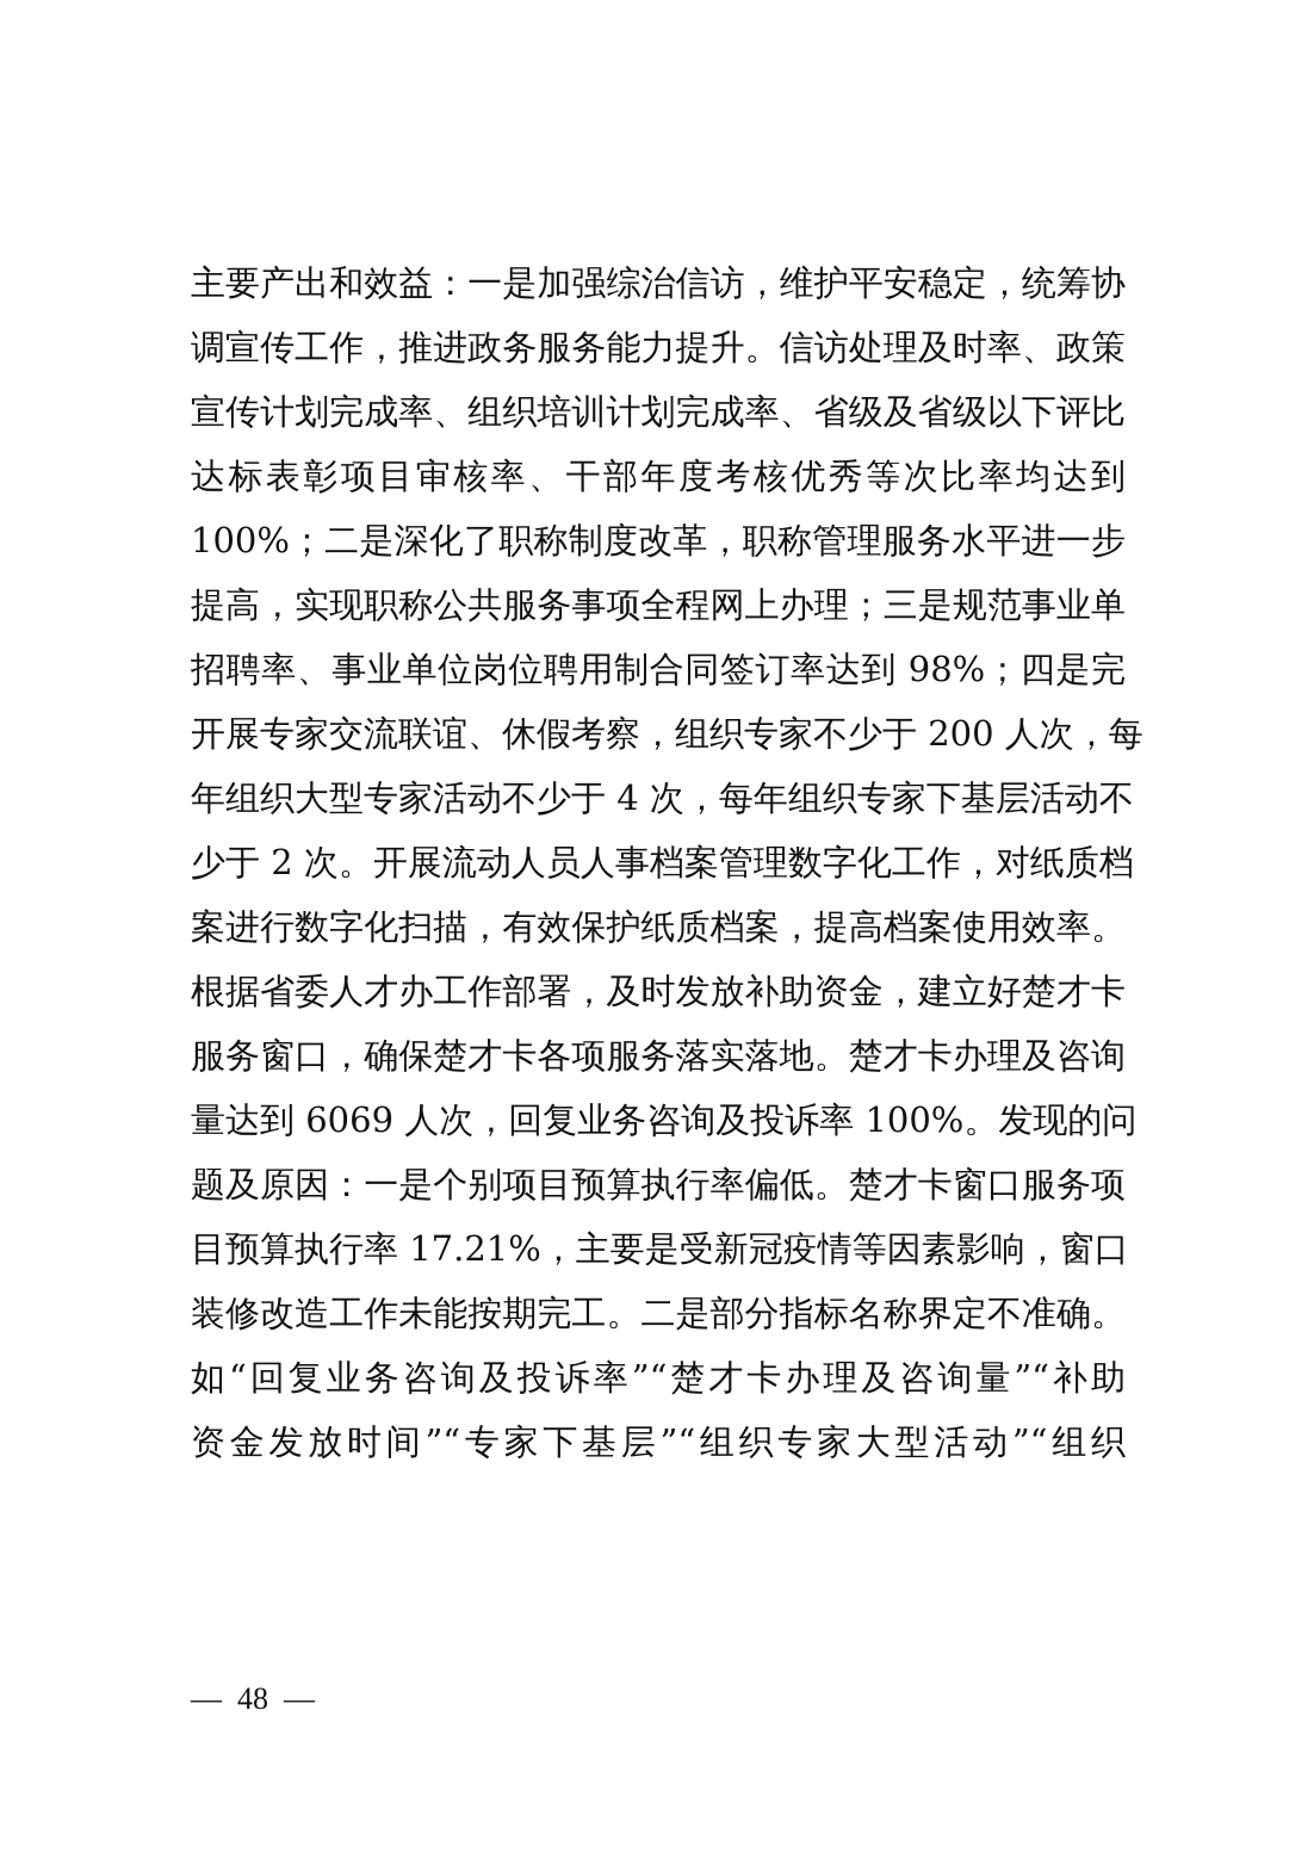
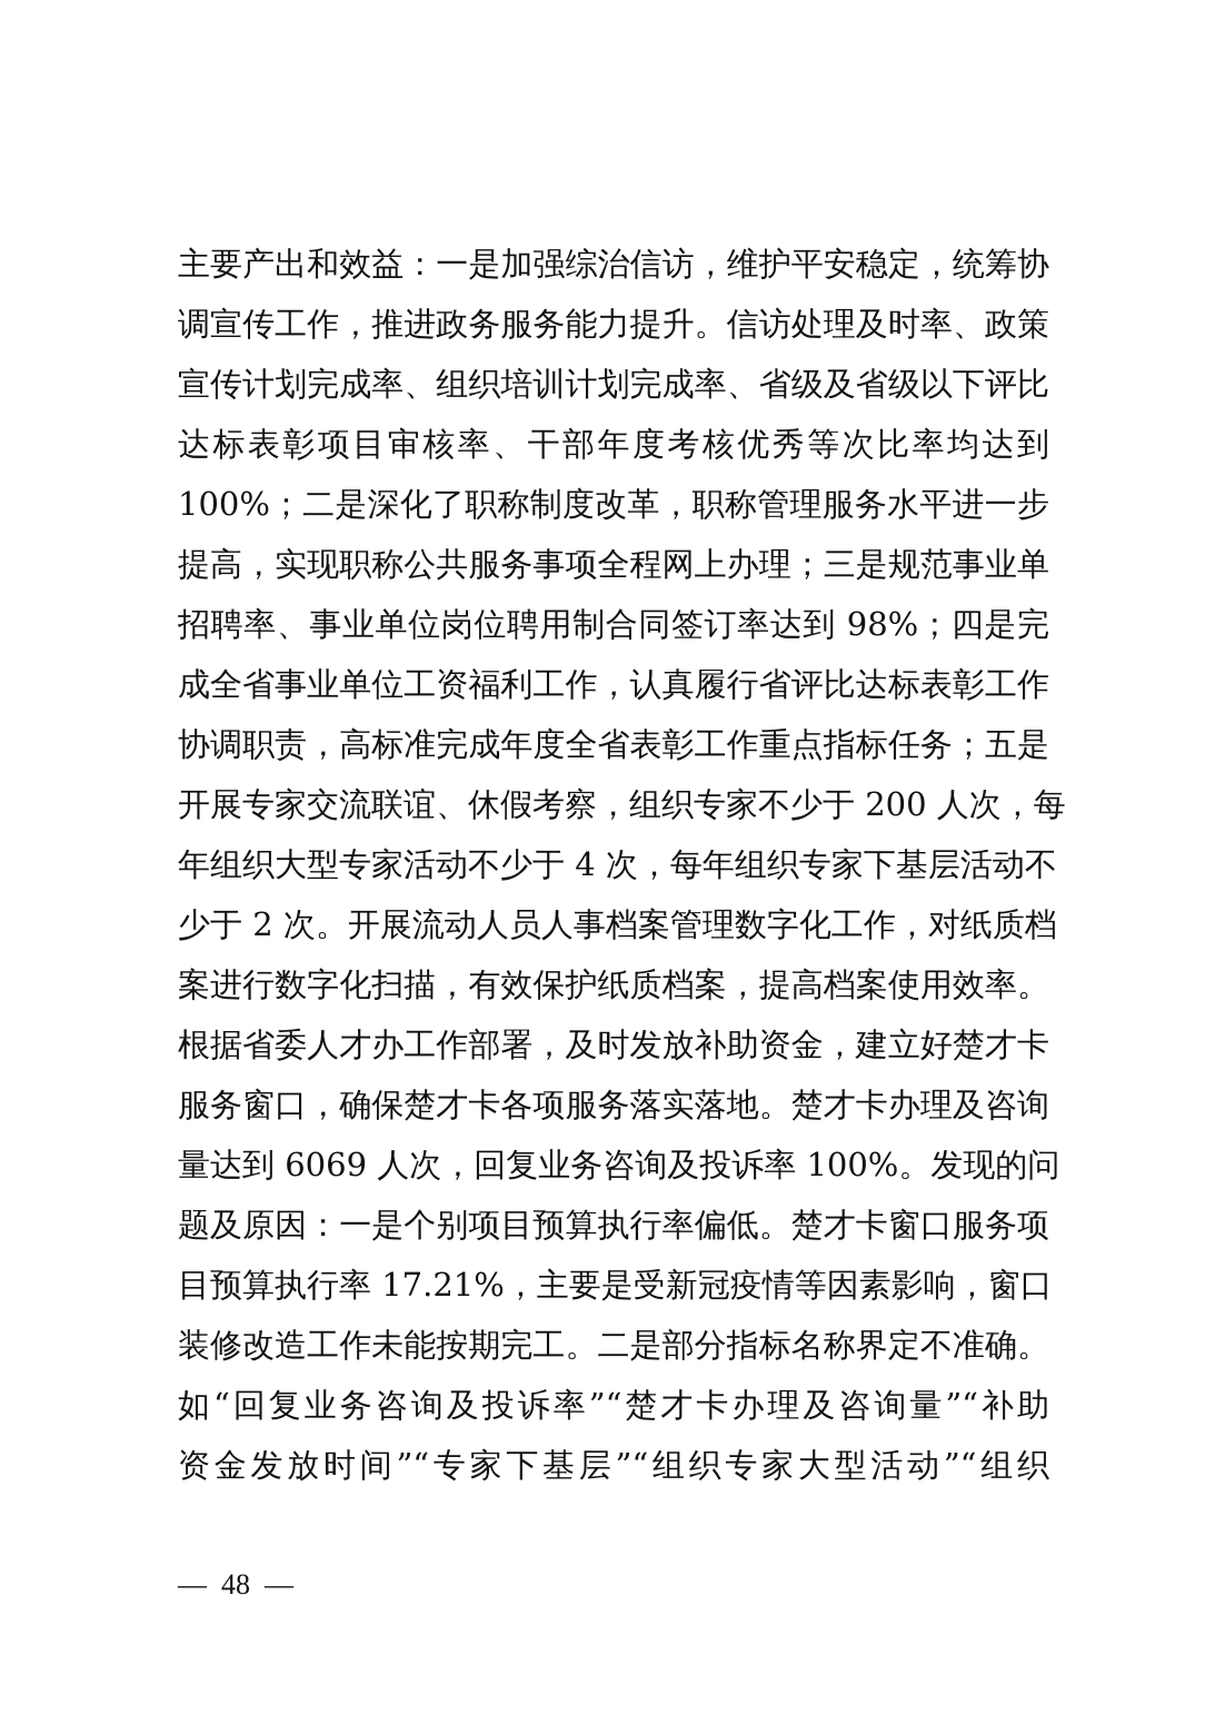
  主要产出和效益：一是加强综治信访，维护平安稳定，统筹协
  调宣传工作，推进政务服务能力提升。信访处理及时率、政策
  宣传计划完成率、组织培训计划完成率、省级及省级以下评比
  达标表彰项目审核率、干部年度考核优秀等次比率均达到
  100%；二是深化了职称制度改革，职称管理服务水平进一步
  提高，实现职称公共服务事项全程网上办理；三是规范事业单
  招聘率、事业单位岗位聘用制合同签订率达到 98%；四是完
+ 成全省事业单位工资福利工作，认真履行省评比达标表彰工作
+ 协调职责，高标准完成年度全省表彰工作重点指标任务；五是
  开展专家交流联谊、休假考察，组织专家不少于 200 人次，每
  年组织大型专家活动不少于 4 次，每年组织专家下基层活动不
  少于 2 次。开展流动人员人事档案管理数字化工作，对纸质档
  案进行数字化扫描，有效保护纸质档案，提高档案使用效率。
  根据省委人才办工作部署，及时发放补助资金，建立好楚才卡
  服务窗口，确保楚才卡各项服务落实落地。楚才卡办理及咨询
  量达到 6069 人次，回复业务咨询及投诉率 100%。发现的问
  题及原因：一是个别项目预算执行率偏低。楚才卡窗口服务项
  目预算执行率 17.21%，主要是受新冠疫情等因素影响，窗口
  装修改造工作未能按期完工。二是部分指标名称界定不准确。
  如“回复业务咨询及投诉率”“楚才卡办理及咨询量”“补助
  资金发放时间”“专家下基层”“组织专家大型活动”“组织
  — 48 —
